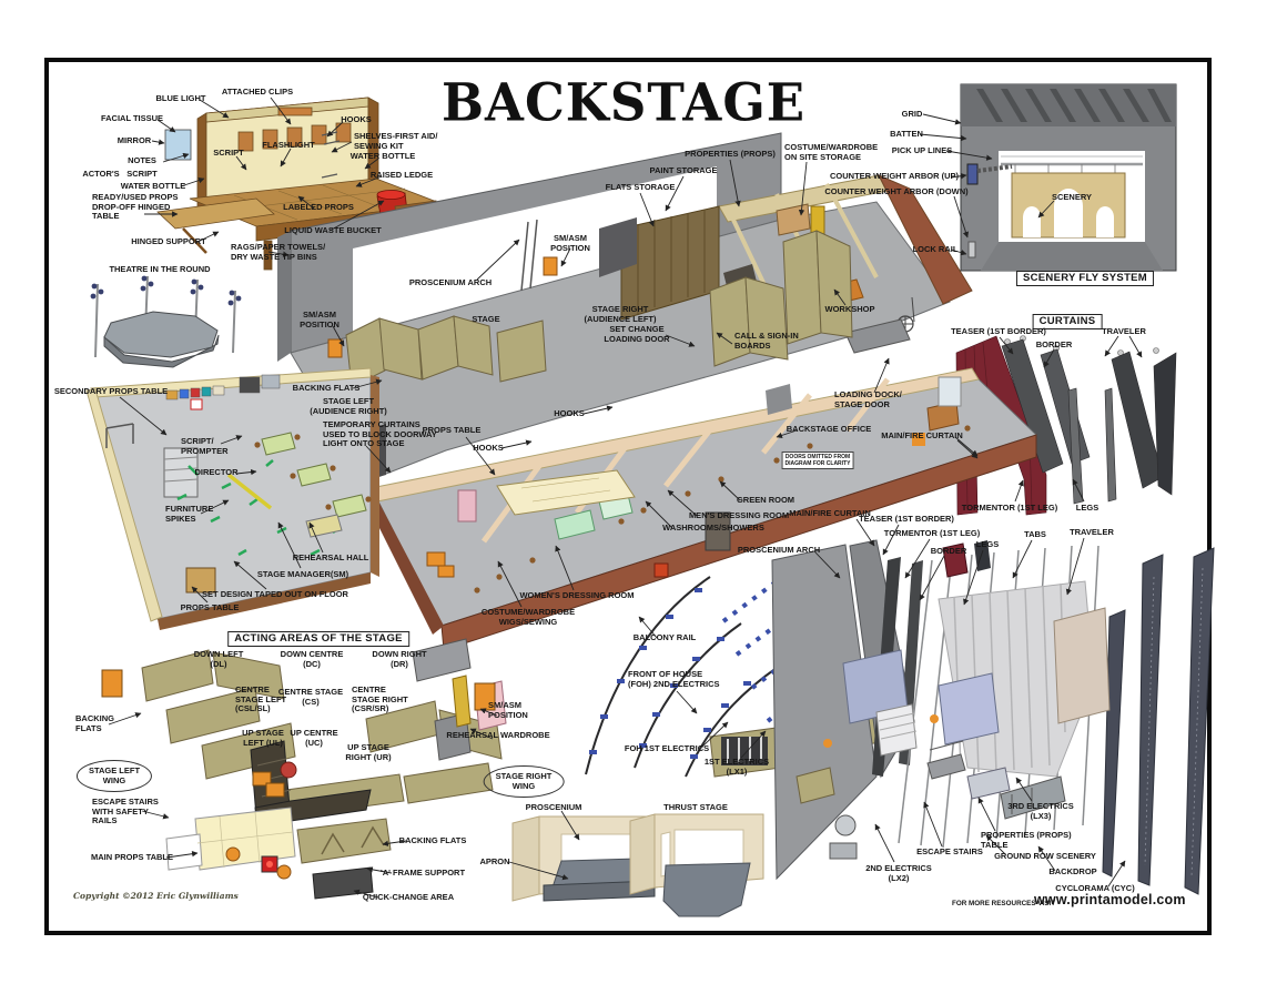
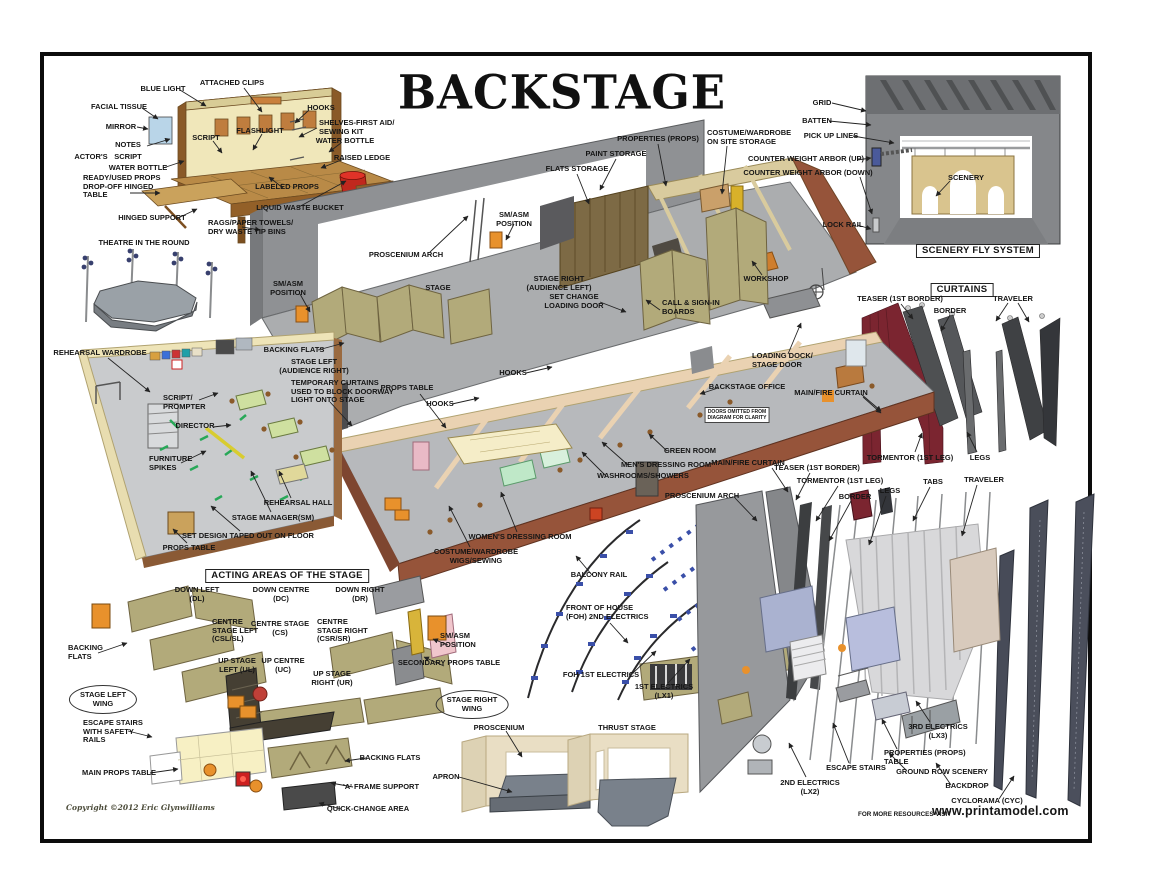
  BACKSTAG
  BLUE LIGHT
  ATTACHED CLIPS
  FACIAL TISSUE
  MIRROR
  NOTES
  ACTOR'S
  SCRIPT
  WATER BOTTLE
  SCRIPT
  FLASHLIGHT
  HOOKS
  SHELVES-FIRST AID/
  SEWING KIT
  WATER BOTTLE
  RAISED LEDGE
  READY/USED PROPS
  DROP-OFF HINGED
  TABLE
  LABELED PROPS
  LIQUID WASTE BUCKET
  HINGED SUPPORT
  RAGS/PAPER TOWELS/
  DRY WASTE TIP BINS
  THEATRE IN THE ROUND
  PROPERTIES (PROPS)
  COSTUME/WARDROBE
  ON SITE STORAGE
  PAINT STORAGE
  FLATS STORAGE
  COUNTER WEIGHT ARBOR (UP)
  COUNTER WEIGHT ARBOR (DOWN)
  GRID
  BATTEN
  PICK UP LINES
  LOCK RAIL
  SCENERY
  SCENERY FLY SYSTEM
  SM/ASM
  POSITION
  PROSCENIUM ARCH
  STAGE
  SM/ASM
  POSITION
  STAGE RIGHT
  (AUDIENCE LEFT)
  SET CHANGE
  LOADING DOOR
  CALL & SIGN-IN
  BOARDS
  WORKSHOP
  LOADING DOCK/
  STAGE DOOR
  BACKSTAGE OFFICE
  MAIN/FIRE CURTAIN
  GREEN ROOM
  MEN'S DRESSING ROOM
  WASHROOMS/SHOWERS
  WOMEN'S DRESSING ROOM
  COSTUME/WARDROBE
  WIGS/SEWING
  HOOKS
  HOOKS
  PROPS TABLE
  BACKING FLATS
  STAGE LEFT
  (AUDIENCE RIGHT)
  TEMPORARY CURTAINS
  USED TO BLOCK DOORWAY
  LIGHT ONTO STAGE
- SECONDARY PROPS TABLE
+ REHEARSAL WARDROBE
  SCRIPT/
  PROMPTER
  DIRECTOR
  FURNITURE
  SPIKES
  REHEARSAL HALL
  STAGE MANAGER(SM)
  SET DESIGN TAPED OUT ON FLOOR
  PROPS TABLE
  CURTAINS
  TEASER (1ST BORDER)
  BORDER
  TRAVELER
  TORMENTOR (1ST LEG)
  LEGS
  MAIN/FIRE CURTAIN
  TEASER (1ST BORDER)
  TORMENTOR (1ST LEG)
  BORDER
  LEGS
  TABS
  TRAVELER
  PROSCENIUM ARCH
  BALCONY RAIL
  FRONT OF HOUSE
  (FOH) 2ND ELECTRICS
  FOH 1ST ELECTRICS
  1ST ELECTRICS
  (LX1)
  2ND ELECTRICS
  (LX2)
  3RD ELECTRICS
  (LX3)
  PROPERTIES (PROPS)
  TABLE
  ESCAPE STAIRS
  GROUND ROW SCENERY
  BACKDROP
  CYCLORAMA (CYC)
  ACTING AREAS OF THE STAGE
  DOWN LEFT
  (DL)
  DOWN CENTRE
  (DC)
  DOWN RIGHT
  (DR)
  CENTRE
  STAGE LEFT
  (CSL/SL)
  CENTRE STAGE
  (CS)
  CENTRE
  STAGE RIGHT
  (CSR/SR)
  UP STAGE
  LEFT (UL)
  UP CENTRE
  (UC)
  UP STAGE
  RIGHT (UR)
  BACKING
  FLATS
  STAGE LEFT
  WING
  ESCAPE STAIRS
  WITH SAFETY
  RAILS
  MAIN PROPS TABLE
  SM/ASM
  POSITION
- REHEARSAL WARDROBE
+ SECONDARY PROPS TABLE
  BACKING FLATS
  'A' FRAME SUPPORT
  QUICK-CHANGE AREA
  STAGE RIGHT
  WING
  PROSCENIUM
  APRON
  THRUST STAGE
  Copyright ©2012 Eric Glynwilliams
  www.printamodel.com
